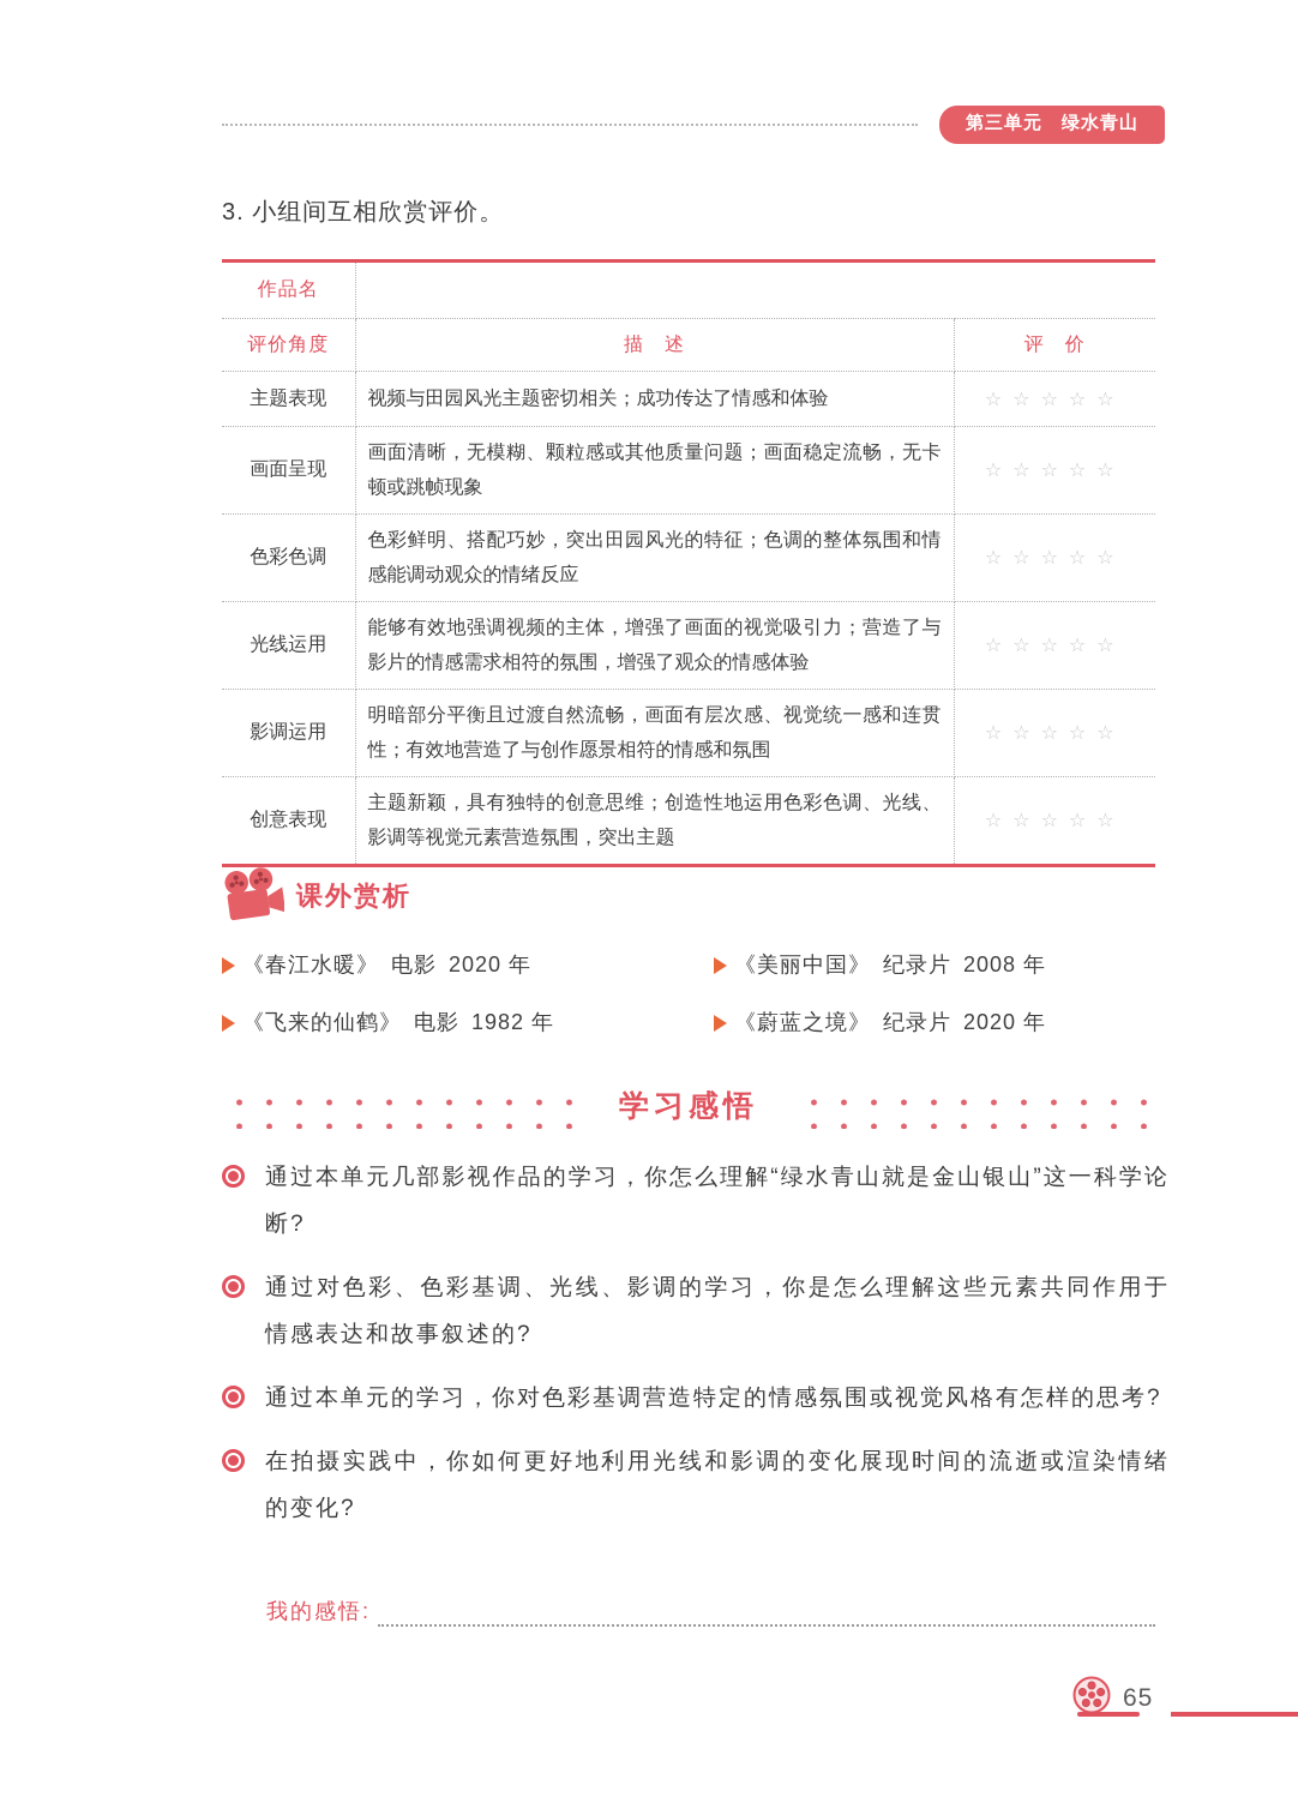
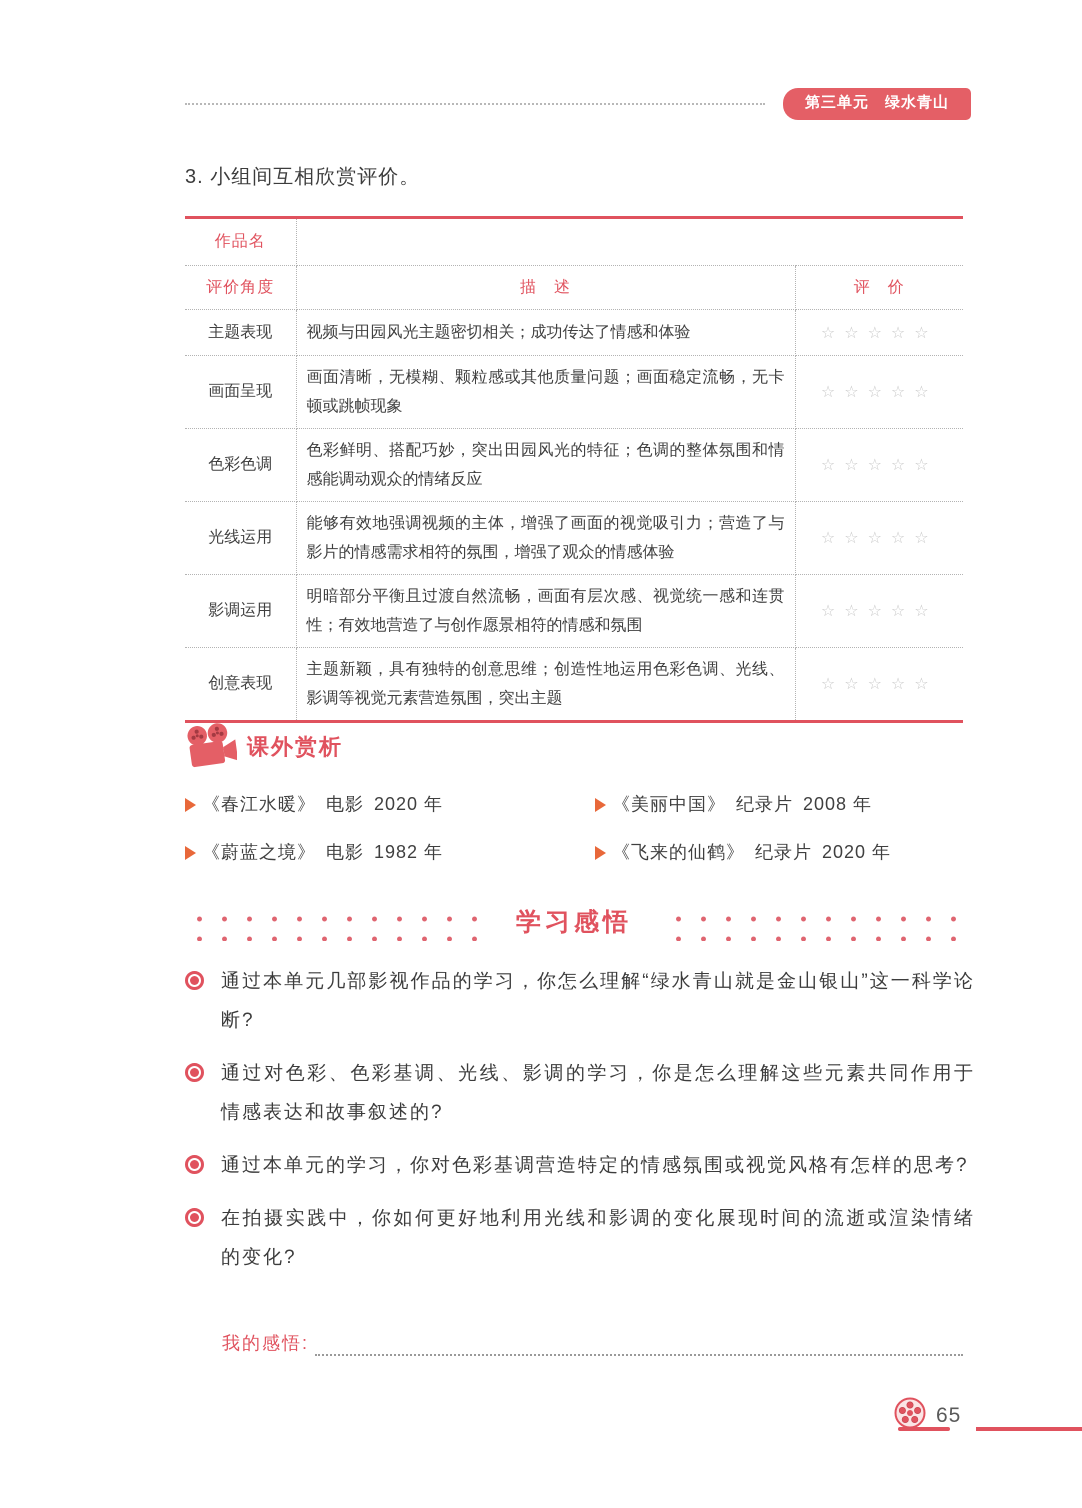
  第三单元 绿水青山
  3. 小组间互相欣赏评价。
  作品名
  评价角度	描 述	评 价
  主题表现	视频与田园风光主题密切相关；成功传达了情感和体验	☆☆☆☆☆
  画面呈现	画面清晰，无模糊、颗粒感或其他质量问题；画面稳定流畅，无卡顿或跳帧现象	☆☆☆☆☆
  色彩色调	色彩鲜明、搭配巧妙，突出田园风光的特征；色调的整体氛围和情感能调动观众的情绪反应	☆☆☆☆☆
  光线运用	能够有效地强调视频的主体，增强了画面的视觉吸引力；营造了与影片的情感需求相符的氛围，增强了观众的情感体验	☆☆☆☆☆
  影调运用	明暗部分平衡且过渡自然流畅，画面有层次感、视觉统一感和连贯性；有效地营造了与创作愿景相符的情感和氛围	☆☆☆☆☆
  创意表现	主题新颖，具有独特的创意思维；创造性地运用色彩色调、光线、影调等视觉元素营造氛围，突出主题	☆☆☆☆☆
  课外赏析
  《春江水暖》
  电影
  2020 年
  《美丽中国》
  纪录片
  2008 年
- 《飞来的仙鹤》
+ 《蔚蓝之境》
  电影
  1982 年
- 《蔚蓝之境》
+ 《飞来的仙鹤》
  纪录片
  2020 年
  学习感悟
  通过本单元几部影视作品的学习，你怎么理解“绿水青山就是金山银山”这一科学论断?
  通过对色彩、色彩基调、光线、影调的学习，你是怎么理解这些元素共同作用于情感表达和故事叙述的?
  通过本单元的学习，你对色彩基调营造特定的情感氛围或视觉风格有怎样的思考?
  在拍摄实践中，你如何更好地利用光线和影调的变化展现时间的流逝或渲染情绪的变化?
  我的感悟:
  65
